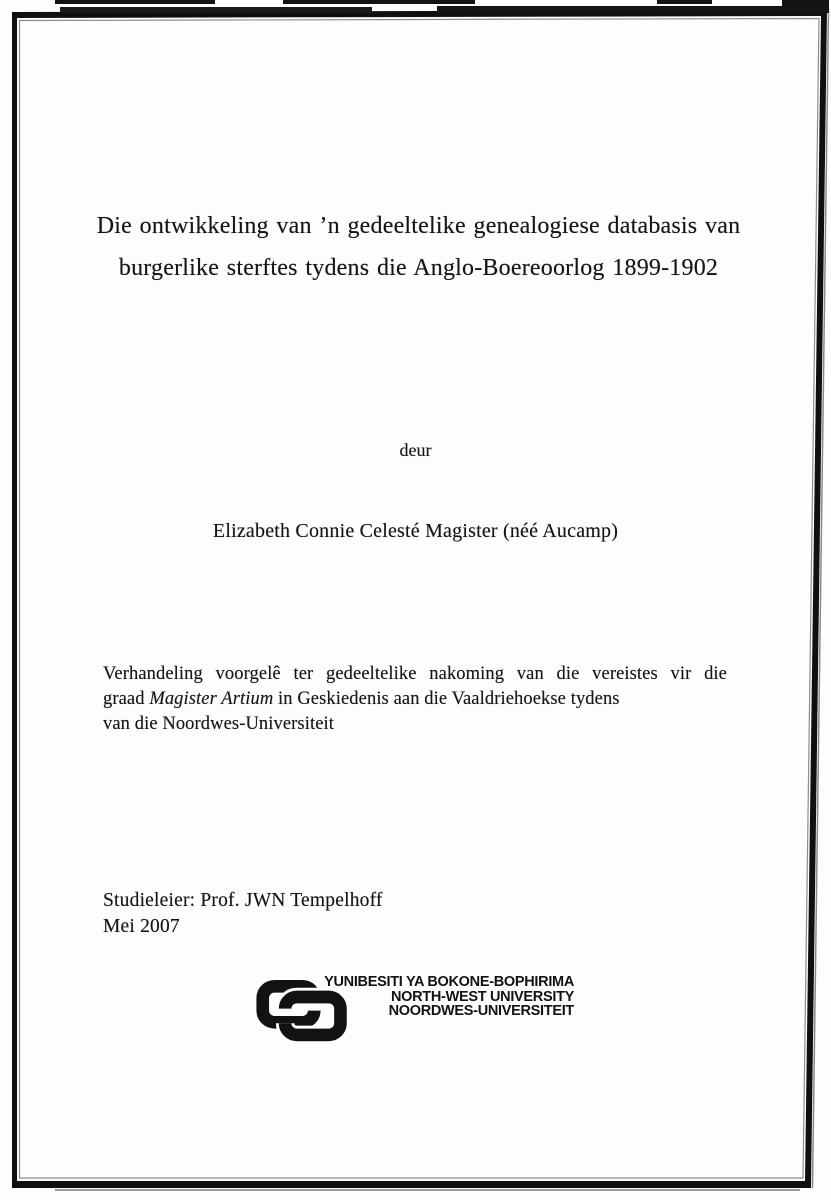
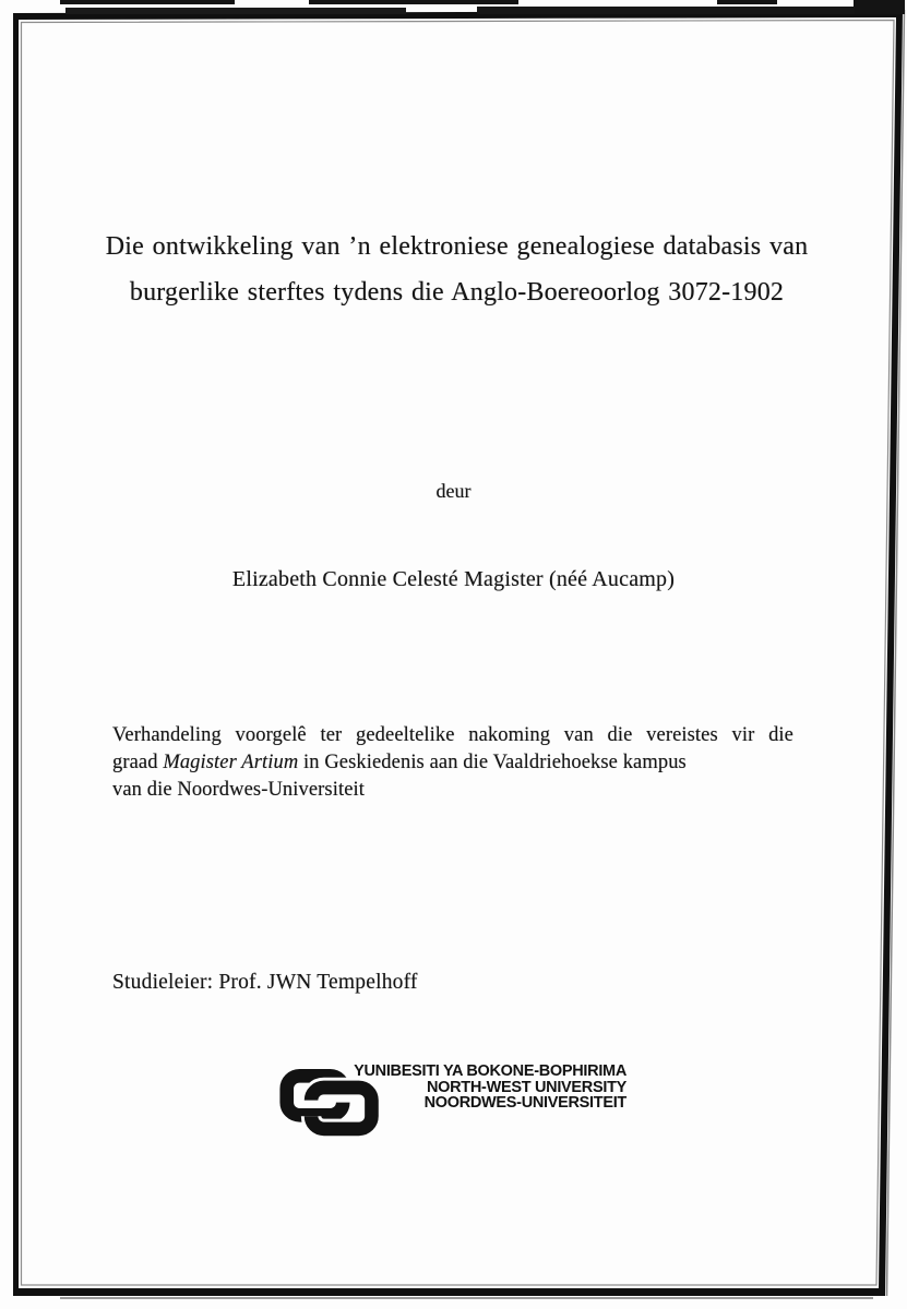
- Die ontwikkeling van ’n gedeeltelike genealogiese databasis van
+ Die ontwikkeling van ’n elektroniese genealogiese databasis van
- burgerlike sterftes tydens die Anglo-Boereoorlog 1899-1902
+ burgerlike sterftes tydens die Anglo-Boereoorlog 3072-1902
  deur
  Elizabeth Connie Celesté Magister (néé Aucamp)
  Verhandeling voorgelê ter gedeeltelike nakoming van die vereistes vir die
- graad Magister Artium in Geskiedenis aan die Vaaldriehoekse tydens
+ graad Magister Artium in Geskiedenis aan die Vaaldriehoekse kampus
  van die Noordwes-Universiteit
  Studieleier: Prof. JWN Tempelhoff
- Mei 2007
  YUNIBESITI YA BOKONE-BOPHIRIMA
  NORTH-WEST UNIVERSITY
  NOORDWES-UNIVERSITEIT
